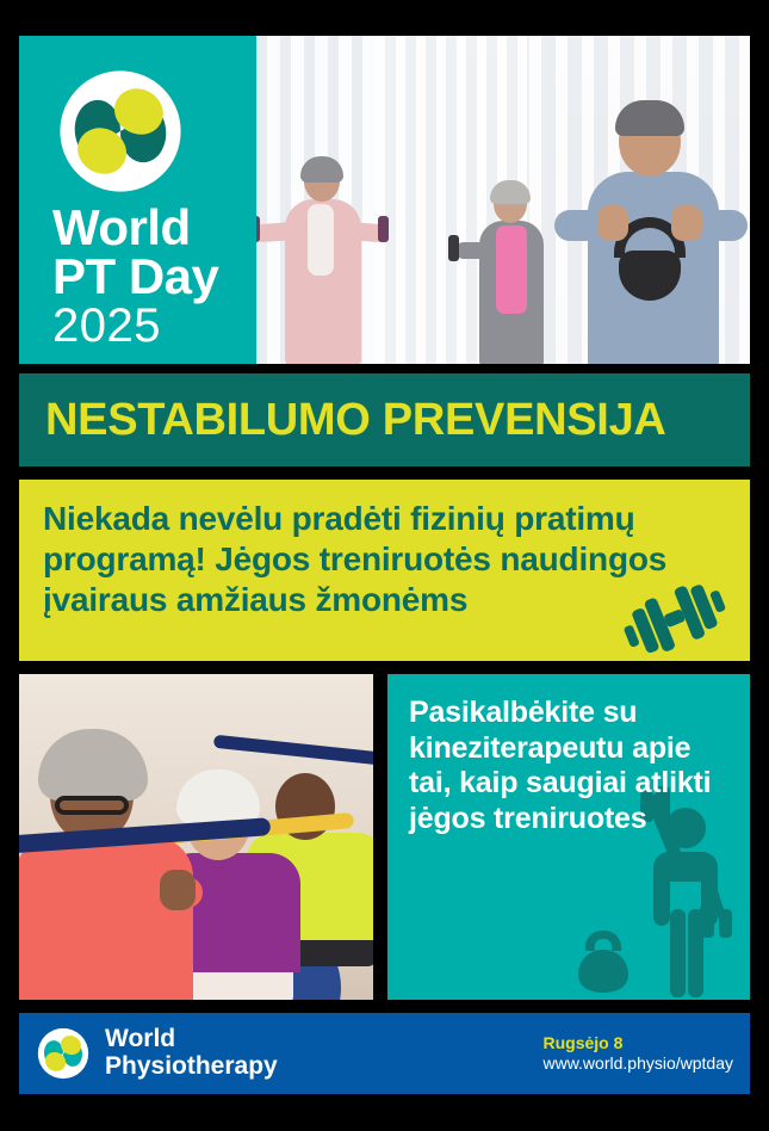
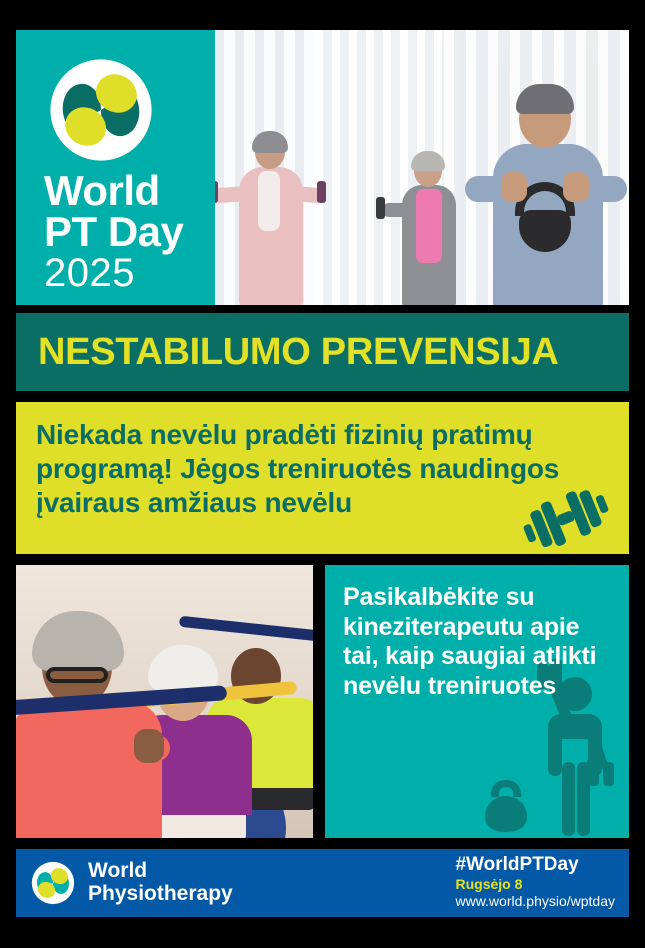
  World
  PT Day
  2025
  NESTABILUMO PREVENSIJA
- Niekada nevėlu pradėti fizinių pratimų programą! Jėgos treniruotės naudingos įvairaus amžiaus žmonėms
+ Niekada nevėlu pradėti fizinių pratimų programą! Jėgos treniruotės naudingos įvairaus amžiaus nevėlu
- Pasikalbėkite su kineziterapeutu apie tai, kaip saugiai atlikti jėgos treniruotes
+ Pasikalbėkite su kineziterapeutu apie tai, kaip saugiai atlikti nevėlu treniruotes
  World
  Physiotherapy
+ #WorldPTDay
  Rugsėjo 8
  www.world.physio/wptday
